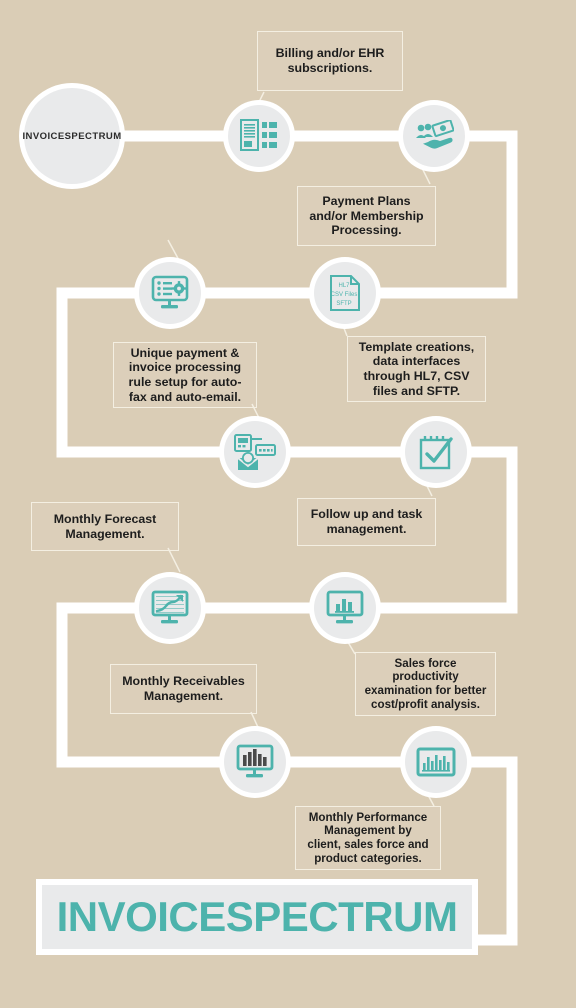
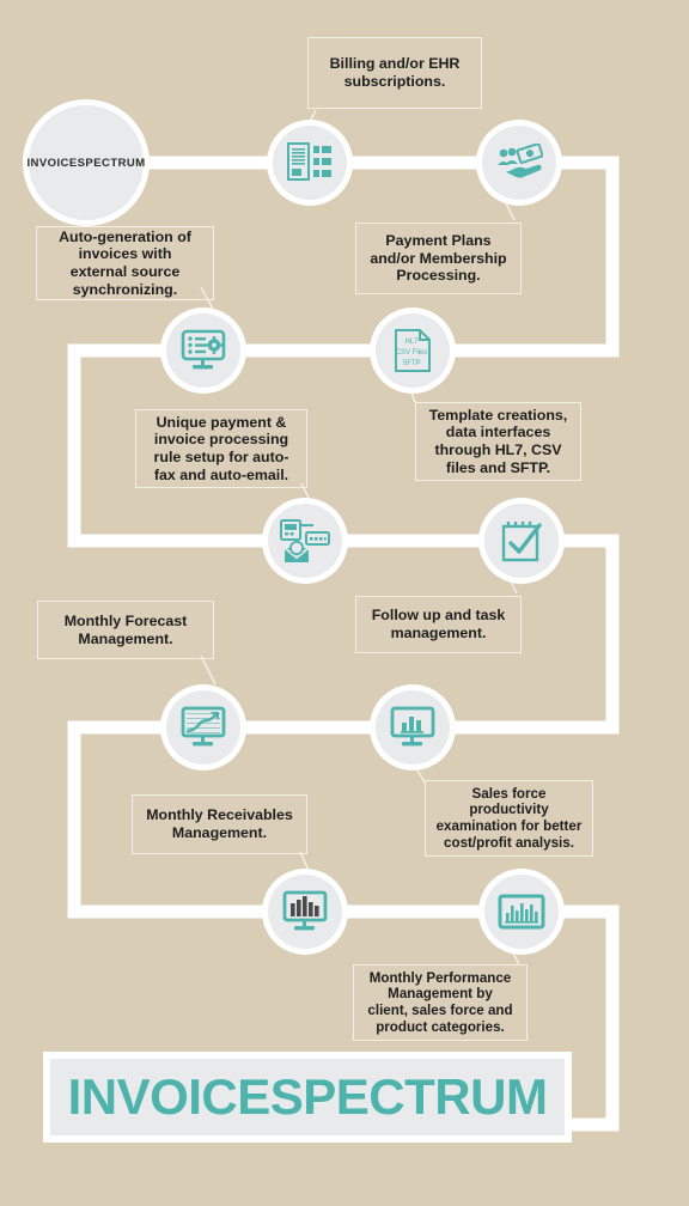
  INVOICESPECTRUM
  Billing and/or EHR
  subscriptions.
+ Auto-generation of
+ invoices with
+ external source
+ synchronizing.
  Payment Plans
  and/or Membership
  Processing.
  Unique payment &
  invoice processing
  rule setup for auto-
  fax and auto-email.
  Template creations,
  data interfaces
  through HL7, CSV
  files and SFTP.
  Monthly Forecast
  Management.
  Follow up and task
  management.
  Monthly Receivables
  Management.
  Sales force
  productivity
  examination for better
  cost/profit analysis.
  Monthly Performance
  Management by
  client, sales force and
  product categories.
  INVOICESPECTRUM
